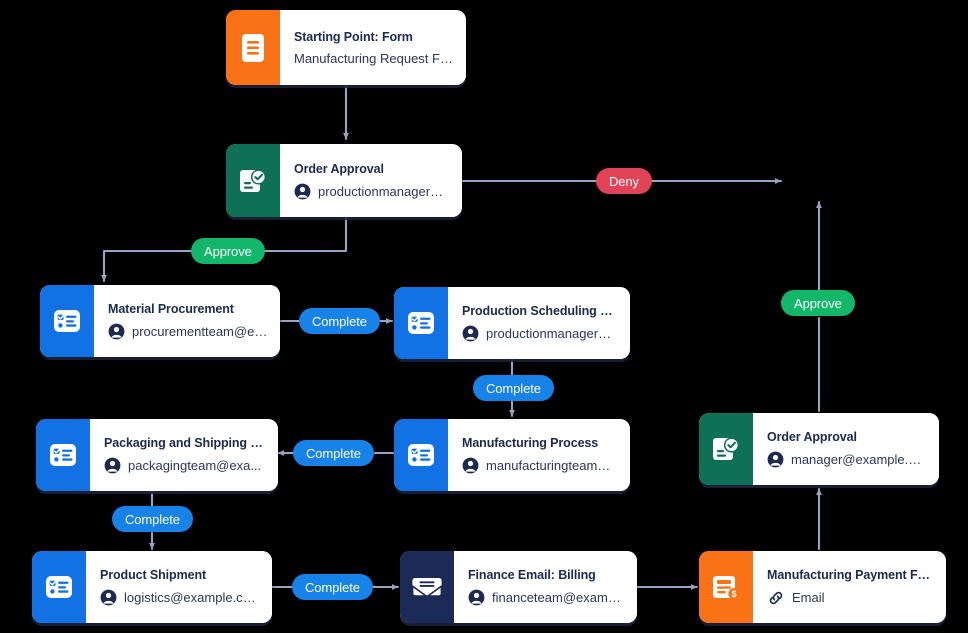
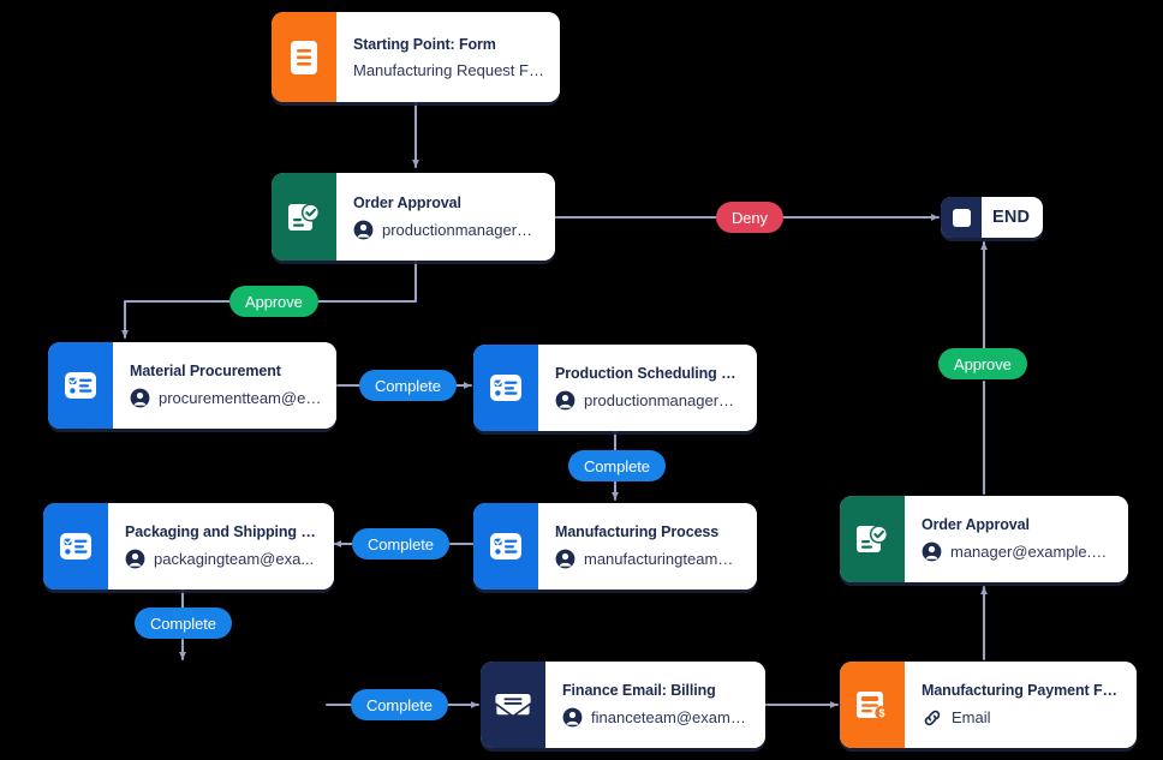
  Starting Point: Form
  Manufacturing Request Fo..
  Order Approval
  productionmanager@..
  Material Procurement
  procurementteam@ex..
  Production Scheduling & T
  productionmanager@..
  Manufacturing Process
  manufacturingteam@..
  Packaging and Shipping Pr
  packagingteam@exa...
- Product Shipment
- logistics@example.com
  Finance Email: Billing
  financeteam@exampl..
  $
  Manufacturing Payment For
  Email
  Order Approval
  manager@example.co
+ END
  Deny
  Approve
  Approve
  Complete
  Complete
  Complete
  Complete
  Complete
